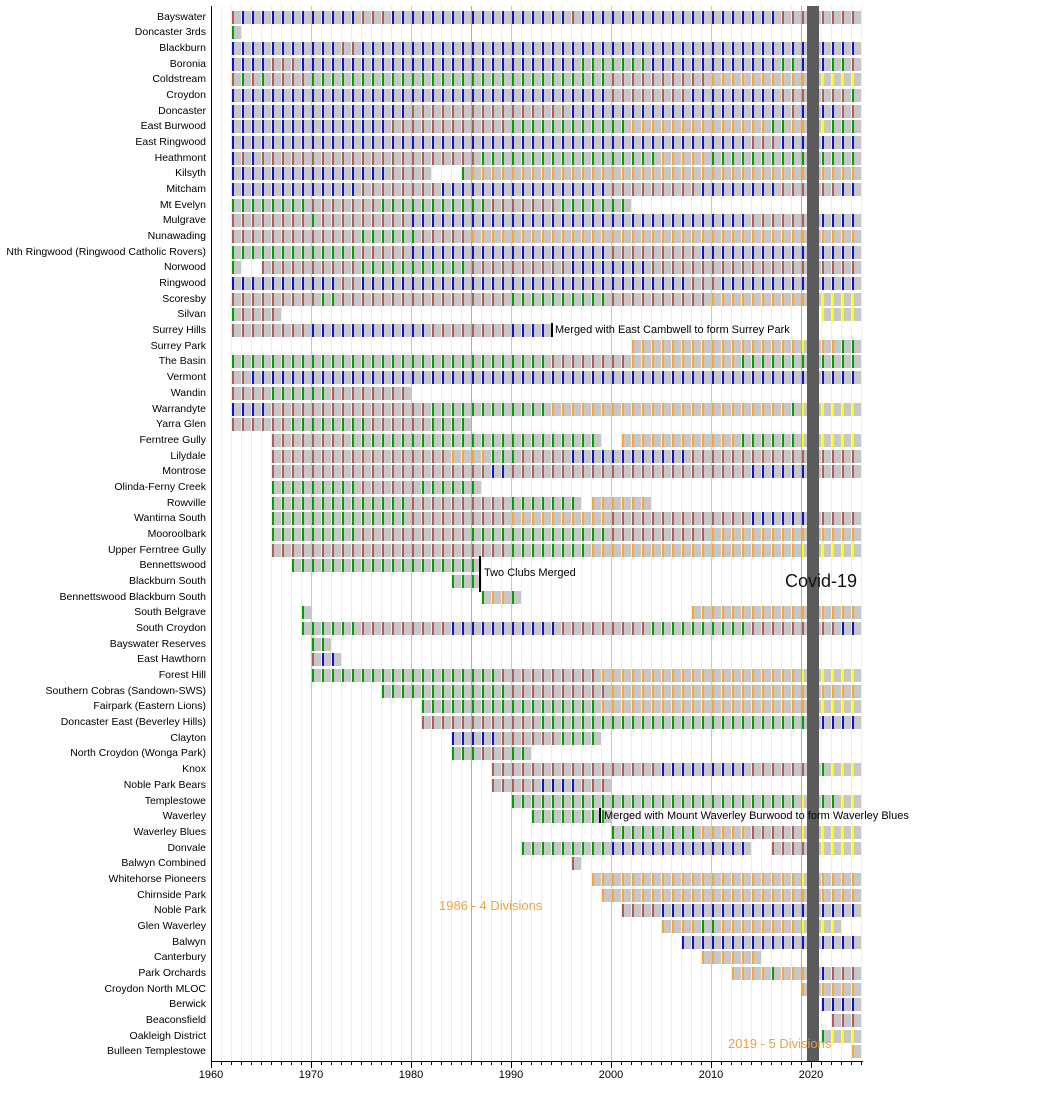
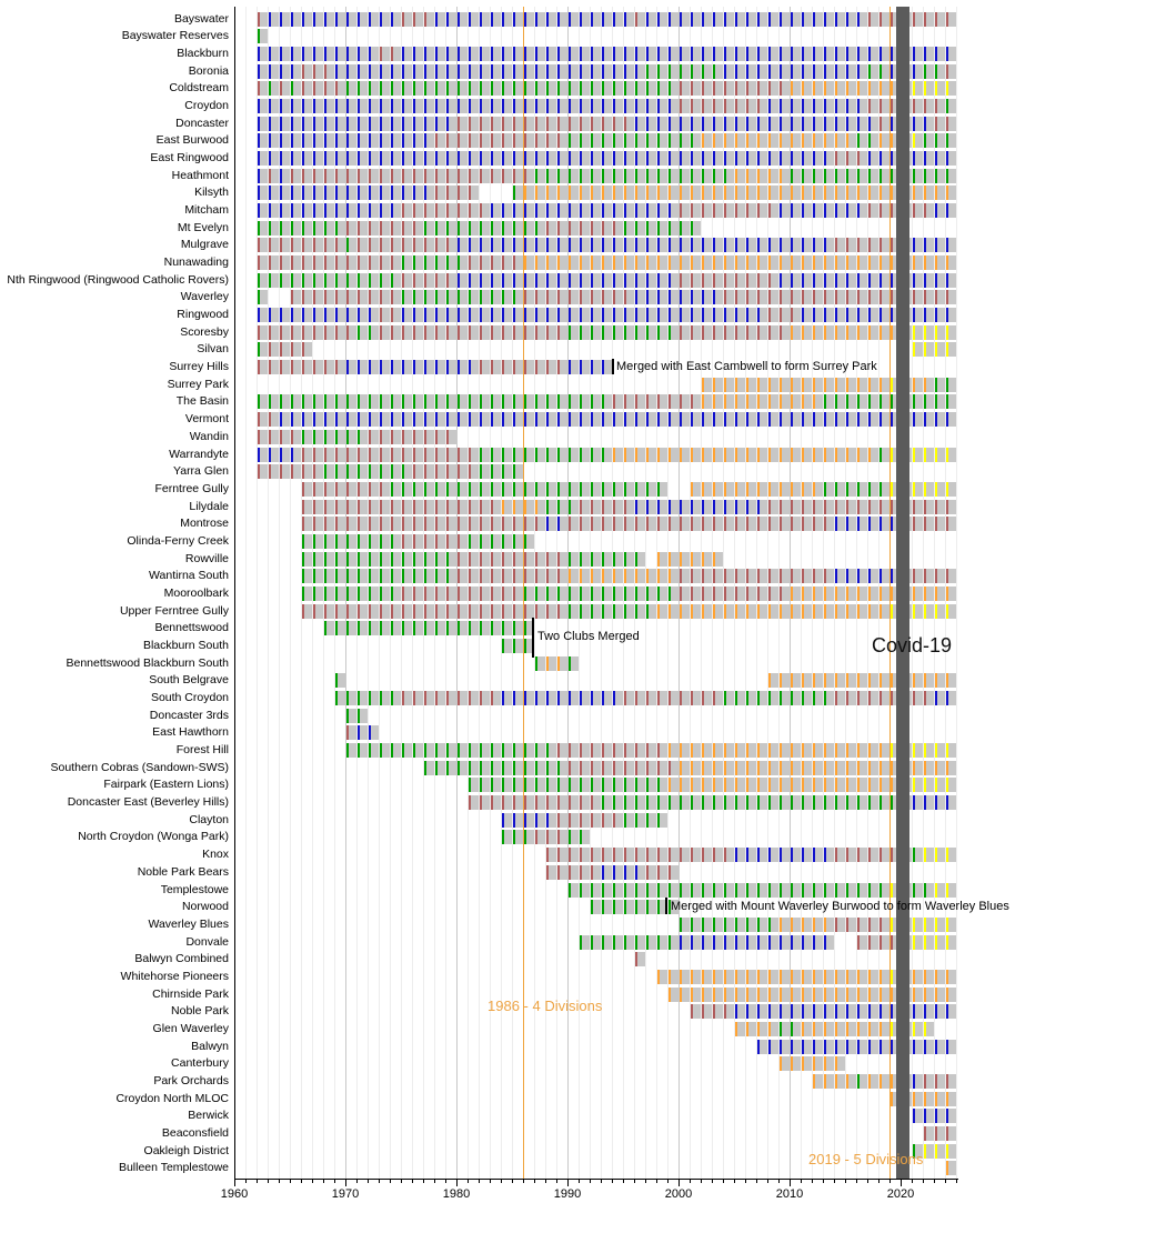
  Bayswater
- Doncaster 3rds
+ Bayswater Reserves
  Blackburn
  Boronia
  Coldstream
  Croydon
  Doncaster
  East Burwood
  East Ringwood
  Heathmont
  Kilsyth
  Mitcham
  Mt Evelyn
  Mulgrave
  Nunawading
  Nth Ringwood (Ringwood Catholic Rovers)
- Norwood
+ Waverley
  Ringwood
  Scoresby
  Silvan
  Surrey Hills
  Surrey Park
  The Basin
  Vermont
  Wandin
  Warrandyte
  Yarra Glen
  Ferntree Gully
  Lilydale
  Montrose
  Olinda-Ferny Creek
  Rowville
  Wantirna South
  Mooroolbark
  Upper Ferntree Gully
  Bennettswood
  Blackburn South
  Bennettswood Blackburn South
  South Belgrave
  South Croydon
- Bayswater Reserves
+ Doncaster 3rds
  East Hawthorn
  Forest Hill
  Southern Cobras (Sandown-SWS)
  Fairpark (Eastern Lions)
  Doncaster East (Beverley Hills)
  Clayton
  North Croydon (Wonga Park)
  Knox
  Noble Park Bears
  Templestowe
- Waverley
+ Norwood
  Waverley Blues
  Donvale
  Balwyn Combined
  Whitehorse Pioneers
  Chirnside Park
  Noble Park
  Glen Waverley
  Balwyn
  Canterbury
  Park Orchards
  Croydon North MLOC
  Berwick
  Beaconsfield
  Oakleigh District
  Bulleen Templestowe
  1960
  1970
  1980
  1990
  2000
  2010
  2020
  Merged with East Cambwell to form Surrey Park
  Two Clubs Merged
  Merged with Mount Waverley Burwood to form Waverley Blues
  Covid-19
  1986 - 4 Divisions
  2019 - 5 Divisions
